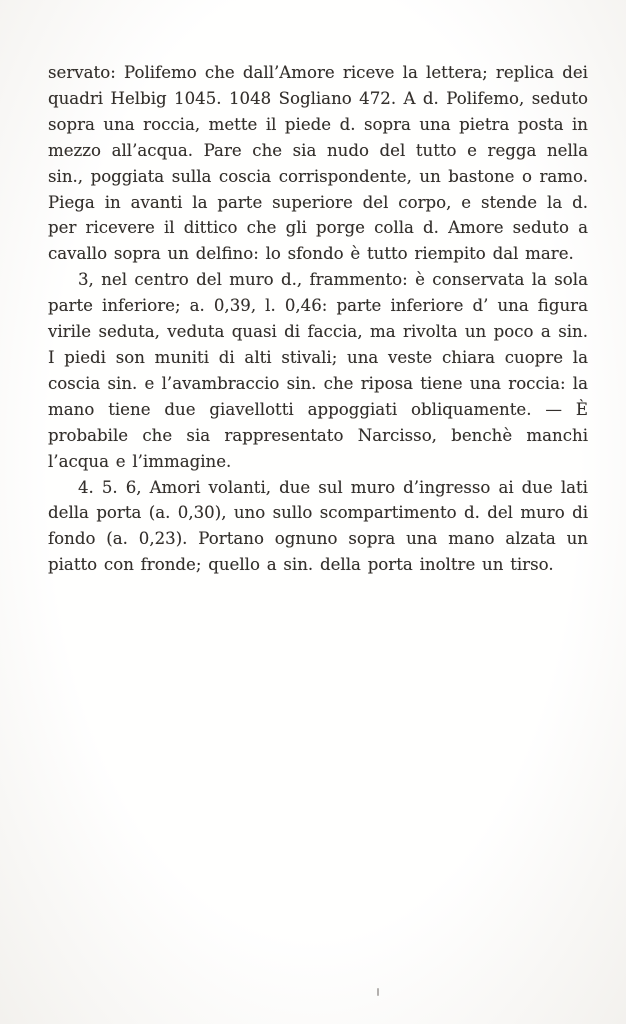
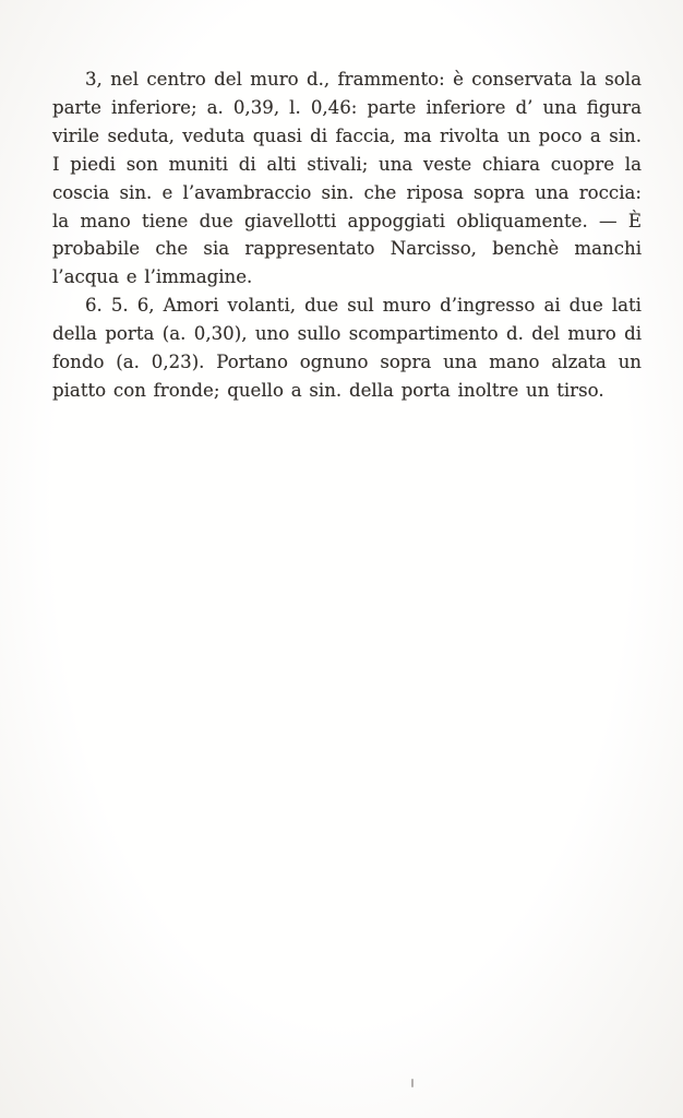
- servato: Polifemo che dall’Amore riceve la lettera; replica dei quadri Helbig 1045. 1048 Sogliano 472. A d. Polifemo, seduto sopra una roccia, mette il piede d. sopra una pietra posta in mezzo all’acqua. Pare che sia nudo del tutto e regga nella sin., poggiata sulla coscia corrispondente, un bastone o ramo. Piega in avanti la parte superiore del corpo, e stende la d. per ricevere il dittico che gli porge colla d. Amore seduto a cavallo sopra un delfino: lo sfondo è tutto riempito dal mare.
- 3, nel centro del muro d., frammento: è conservata la sola parte inferiore; a. 0,39, l. 0,46: parte inferiore d’ una figura virile seduta, veduta quasi di faccia, ma rivolta un poco a sin. I piedi son muniti di alti stivali; una veste chiara cuopre la coscia sin. e l’avambraccio sin. che riposa tiene una roccia: la mano tiene due giavellotti appoggiati obliquamente. — È probabile che sia rappresentato Narcisso, benchè manchi l’acqua e l’immagine.
+ 3, nel centro del muro d., frammento: è conservata la sola parte inferiore; a. 0,39, l. 0,46: parte inferiore d’ una figura virile seduta, veduta quasi di faccia, ma rivolta un poco a sin. I piedi son muniti di alti stivali; una veste chiara cuopre la coscia sin. e l’avambraccio sin. che riposa sopra una roccia: la mano tiene due giavellotti appoggiati obliquamente. — È probabile che sia rappresentato Narcisso, benchè manchi l’acqua e l’immagine.
- 4. 5. 6, Amori volanti, due sul muro d’ingresso ai due lati della porta (a. 0,30), uno sullo scompartimento d. del muro di fondo (a. 0,23). Portano ognuno sopra una mano alzata un piatto con fronde; quello a sin. della porta inoltre un tirso.
+ 6. 5. 6, Amori volanti, due sul muro d’ingresso ai due lati della porta (a. 0,30), uno sullo scompartimento d. del muro di fondo (a. 0,23). Portano ognuno sopra una mano alzata un piatto con fronde; quello a sin. della porta inoltre un tirso.
